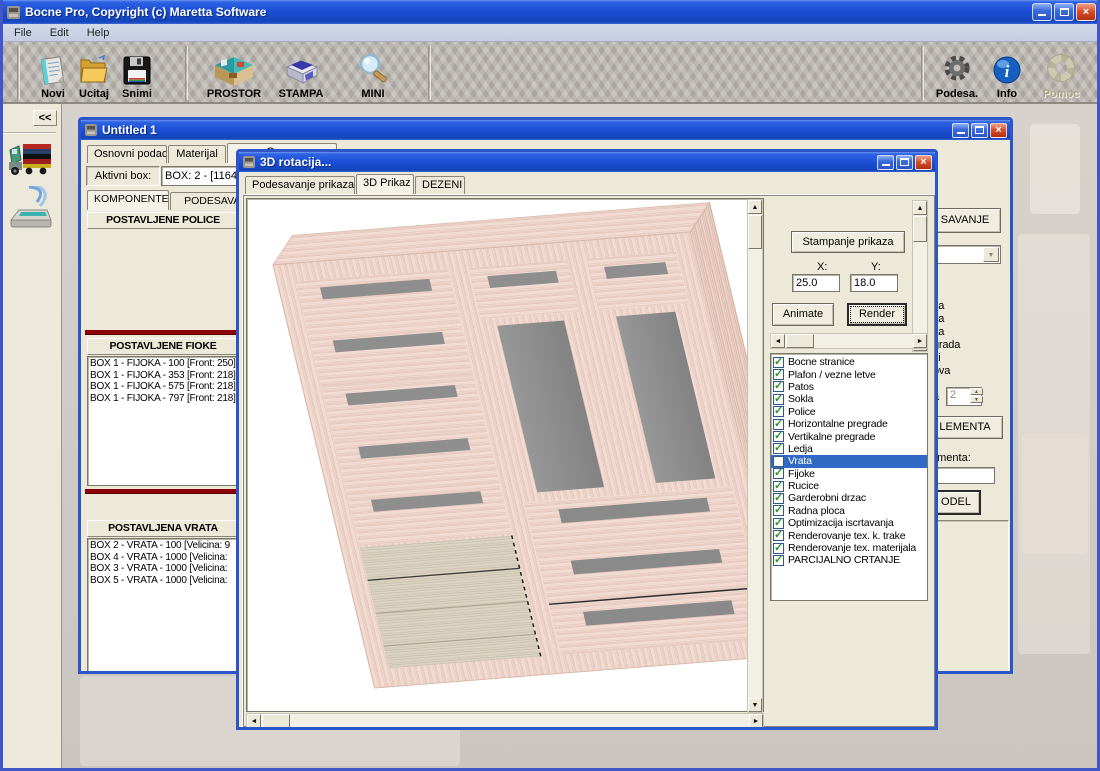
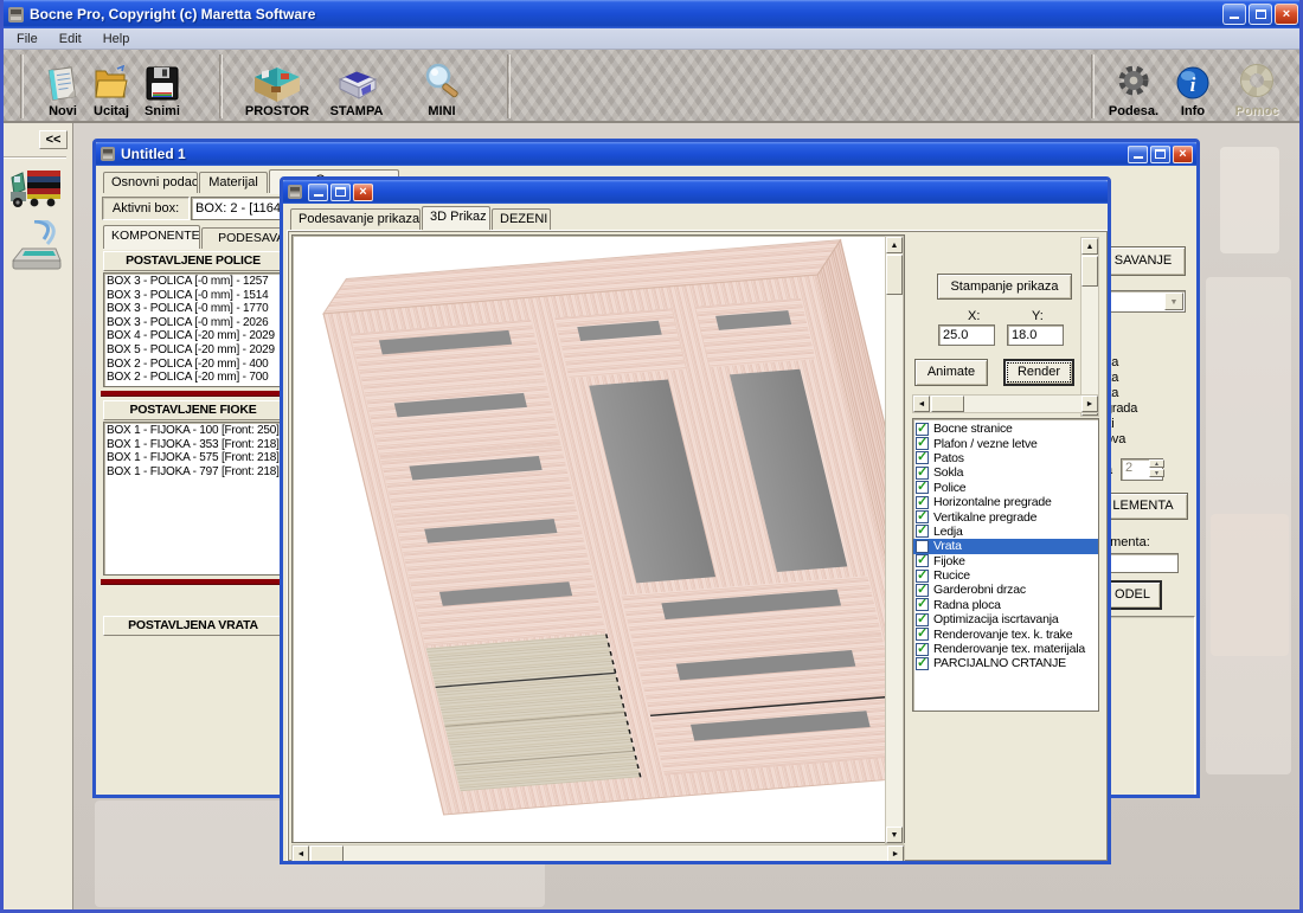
  Bocne Pro, Copyright (c) Maretta Software
  ×
  File
  Edit
  Help
  Novi
  Ucitaj
  Snimi
  PROSTOR
  STAMPA
  MINI
  Podesa.
  i
  Info
  Pomoc
  <<
  Untitled 1
  ×
  Osnovni podac
  Materijal
  Aktivni box:
  BOX: 2 - [1164
  KOMPONENTE
  PODESAV
  POSTAVLJENE POLICE
+ BOX 3 - POLICA [-0 mm] - 1257
+ BOX 3 - POLICA [-0 mm] - 1514
+ BOX 3 - POLICA [-0 mm] - 1770
+ BOX 3 - POLICA [-0 mm] - 2026
+ BOX 4 - POLICA [-20 mm] - 2029
+ BOX 5 - POLICA [-20 mm] - 2029
+ BOX 2 - POLICA [-20 mm] - 400
+ BOX 2 - POLICA [-20 mm] - 700
  POSTAVLJENE FIOKE
  BOX 1 - FIJOKA - 100 [Front: 250]
  BOX 1 - FIJOKA - 353 [Front: 218]
  BOX 1 - FIJOKA - 575 [Front: 218]
  BOX 1 - FIJOKA - 797 [Front: 218]
  POSTAVLJENA VRATA
- BOX 2 - VRATA - 100 [Velicina: 9
- BOX 4 - VRATA - 1000 [Velicina:
- BOX 3 - VRATA - 1000 [Velicina:
- BOX 5 - VRATA - 1000 [Velicina:
  SAVANJE
  rada
  2
  LEMENTA
  menta:
  ODEL
- 3D rotacija...
  ×
  Podesavanje prikaza
  3D Prikaz
  DEZENI
  Stampanje prikaza
  X:
  Y:
  25.0
  18.0
  Animate
  Render
  Bocne stranice
  Plafon / vezne letve
  Patos
  Sokla
  Police
  Horizontalne pregrade
  Vertikalne pregrade
  Ledja
  Vrata
  Fijoke
  Rucice
  Garderobni drzac
  Radna ploca
  Optimizacija iscrtavanja
  Renderovanje tex. k. trake
  Renderovanje tex. materijala
  PARCIJALNO CRTANJE
